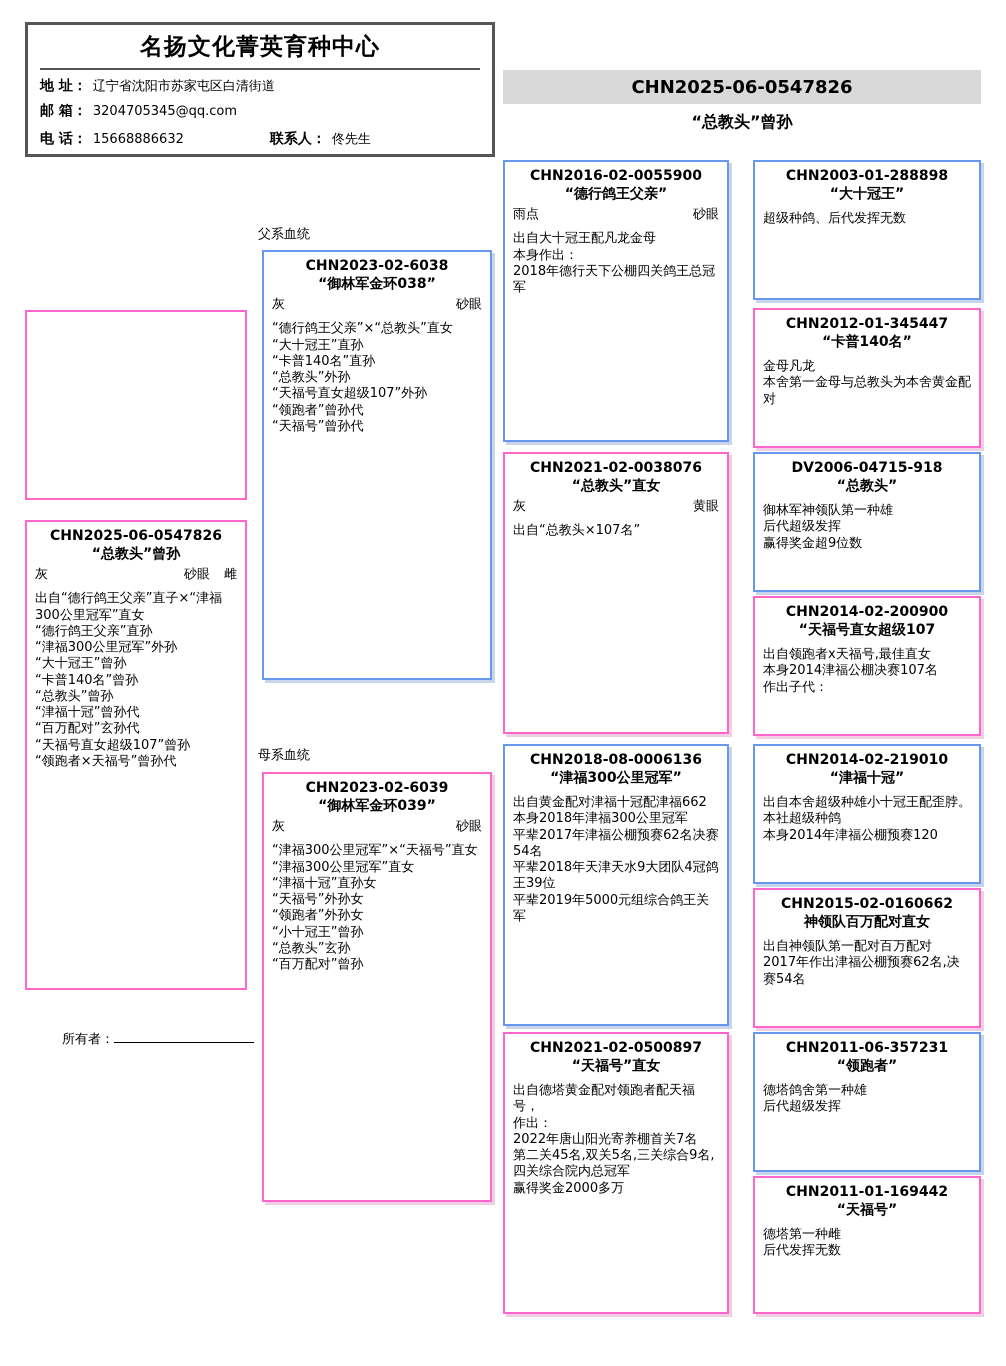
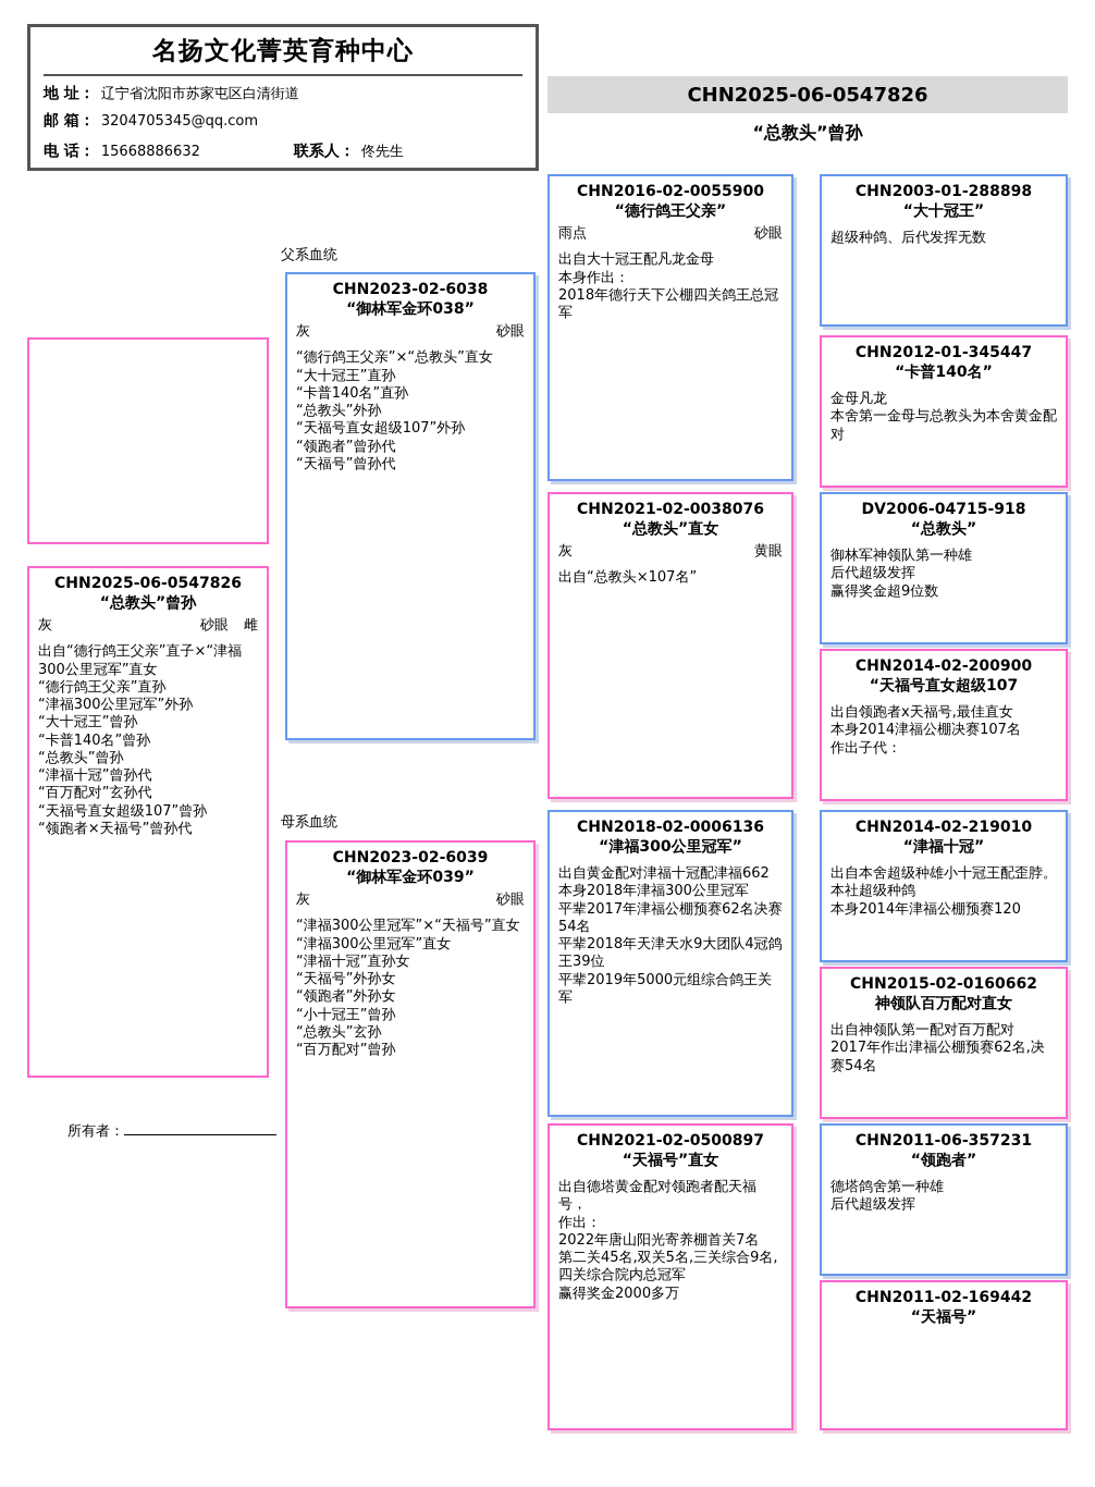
  名扬文化菁英育种中心
  地 址：
  辽宁省沈阳市苏家屯区白清街道
  邮 箱：
  3204705345@qq.com
  电 话：
  15668886632
  联系人：
  佟先生
  CHN2025-06-0547826
  “总教头”曾孙
  父系血统
  母系血统
  CHN2025-06-0547826
  “总教头”曾孙
  灰
  砂眼
  雌
  出自“德行鸽王父亲”直子×“津福300公里冠军”直女
  “德行鸽王父亲”直孙
  “津福300公里冠军”外孙
  “大十冠王”曾孙
  “卡普140名”曾孙
  “总教头”曾孙
  “津福十冠”曾孙代
  “百万配对”玄孙代
  “天福号直女超级107”曾孙
  “领跑者×天福号”曾孙代
  所有者：
  CHN2023-02-6038
  “御林军金环038”
  灰
  砂眼
  “德行鸽王父亲”×“总教头”直女
  “大十冠王”直孙
  “卡普140名”直孙
  “总教头”外孙
  “天福号直女超级107”外孙
  “领跑者”曾孙代
  “天福号”曾孙代
  CHN2023-02-6039
  “御林军金环039”
  灰
  砂眼
  “津福300公里冠军”×“天福号”直女
  “津福300公里冠军”直女
  “津福十冠”直孙女
  “天福号”外孙女
  “领跑者”外孙女
  “小十冠王”曾孙
  “总教头”玄孙
  “百万配对”曾孙
  CHN2016-02-0055900
  “德行鸽王父亲”
  雨点
  砂眼
  出自大十冠王配凡龙金母
  本身作出：
  2018年德行天下公棚四关鸽王总冠军
  CHN2021-02-0038076
  “总教头”直女
  灰
  黄眼
  出自“总教头×107名”
- CHN2018-08-0006136
+ CHN2018-02-0006136
  “津福300公里冠军”
  出自黄金配对津福十冠配津福662本身2018年津福300公里冠军
  平辈2017年津福公棚预赛62名决赛54名
  平辈2018年天津天水9大团队4冠鸽王39位
  平辈2019年5000元组综合鸽王关军
  CHN2021-02-0500897
  “天福号”直女
  出自德塔黄金配对领跑者配天福号，
  作出：
  2022年唐山阳光寄养棚首关7名
  第二关45名,双关5名,三关综合9名,四关综合院内总冠军
  赢得奖金2000多万
  CHN2003-01-288898
  “大十冠王”
  超级种鸽、后代发挥无数
  CHN2012-01-345447
  “卡普140名”
  金母凡龙
  本舍第一金母与总教头为本舍黄金配对
  DV2006-04715-918
  “总教头”
  御林军神领队第一种雄
  后代超级发挥
  赢得奖金超9位数
  CHN2014-02-200900
  “天福号直女超级107
  出自领跑者x天福号,最佳直女
  本身2014津福公棚决赛107名
  作出子代：
  CHN2014-02-219010
  “津福十冠”
  出自本舍超级种雄小十冠王配歪脖。本社超级种鸽
  本身2014年津福公棚预赛120
  CHN2015-02-0160662
  神领队百万配对直女
  出自神领队第一配对百万配对
  2017年作出津福公棚预赛62名,决赛54名
  CHN2011-06-357231
  “领跑者”
  德塔鸽舍第一种雄
  后代超级发挥
- CHN2011-01-169442
+ CHN2011-02-169442
  “天福号”
- 德塔第一种雌
- 后代发挥无数
